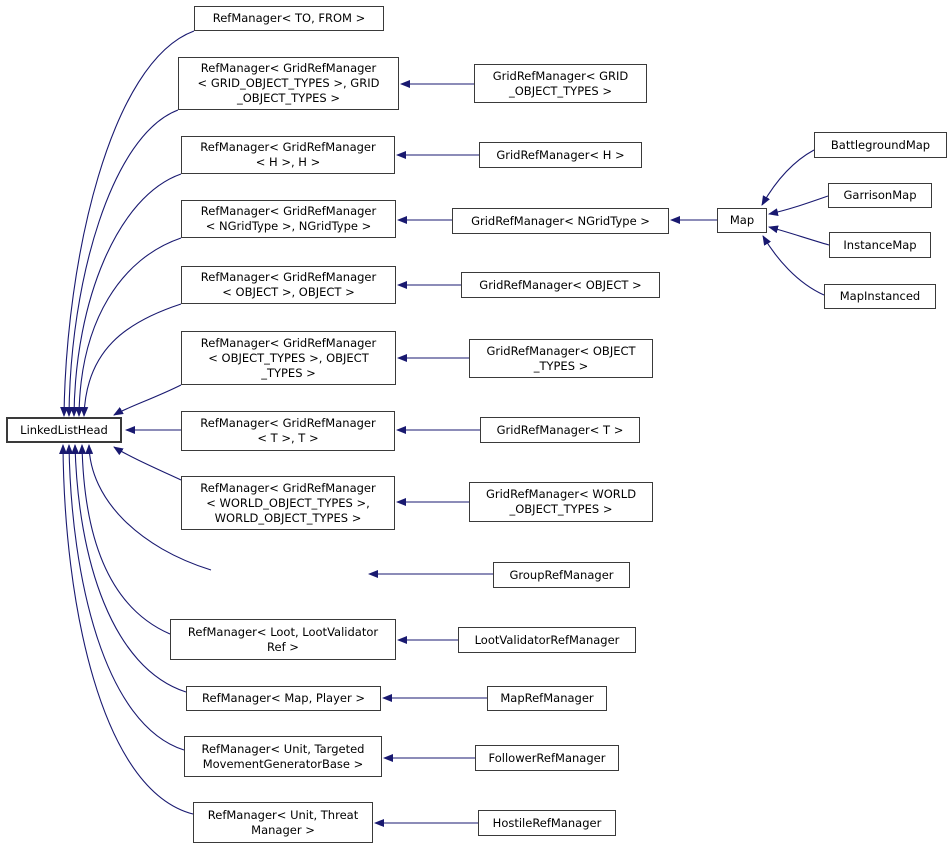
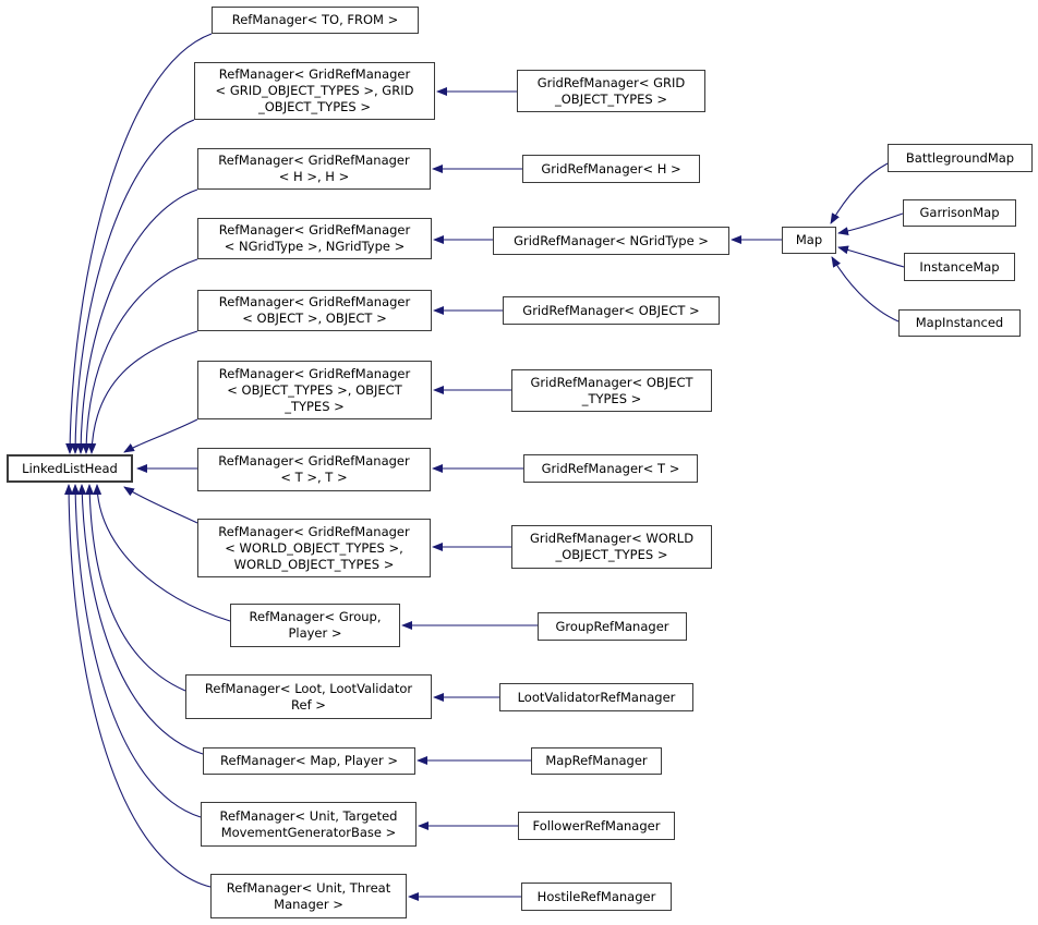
  LinkedListHead
  RefManager< TO, FROM >
  RefManager< GridRefManager
  < GRID_OBJECT_TYPES >, GRID
  _OBJECT_TYPES >
  RefManager< GridRefManager
  < H >, H >
  RefManager< GridRefManager
  < NGridType >, NGridType >
  RefManager< GridRefManager
  < OBJECT >, OBJECT >
  RefManager< GridRefManager
  < OBJECT_TYPES >, OBJECT
  _TYPES >
  RefManager< GridRefManager
  < T >, T >
  RefManager< GridRefManager
  < WORLD_OBJECT_TYPES >,
  WORLD_OBJECT_TYPES >
+ RefManager< Group,
+ Player >
  RefManager< Loot, LootValidator
  Ref >
  RefManager< Map, Player >
  RefManager< Unit, Targeted
  MovementGeneratorBase >
  RefManager< Unit, Threat
  Manager >
  GridRefManager< GRID
  _OBJECT_TYPES >
  GridRefManager< H >
  GridRefManager< NGridType >
  GridRefManager< OBJECT >
  GridRefManager< OBJECT
  _TYPES >
  GridRefManager< T >
  GridRefManager< WORLD
  _OBJECT_TYPES >
  GroupRefManager
  LootValidatorRefManager
  MapRefManager
  FollowerRefManager
  HostileRefManager
  Map
  BattlegroundMap
  GarrisonMap
  InstanceMap
  MapInstanced
